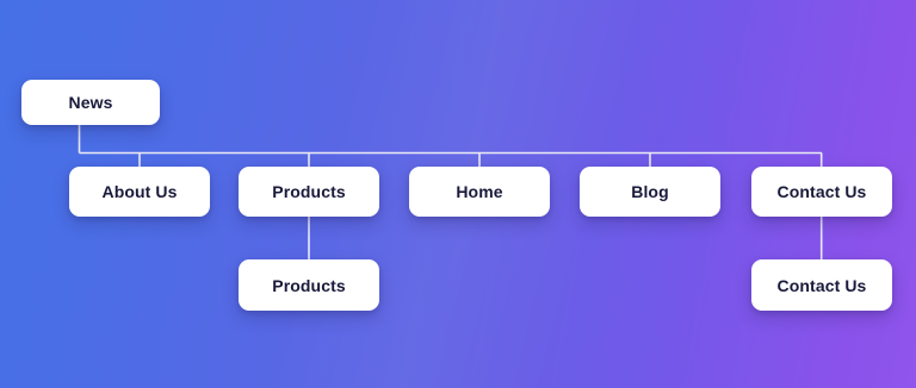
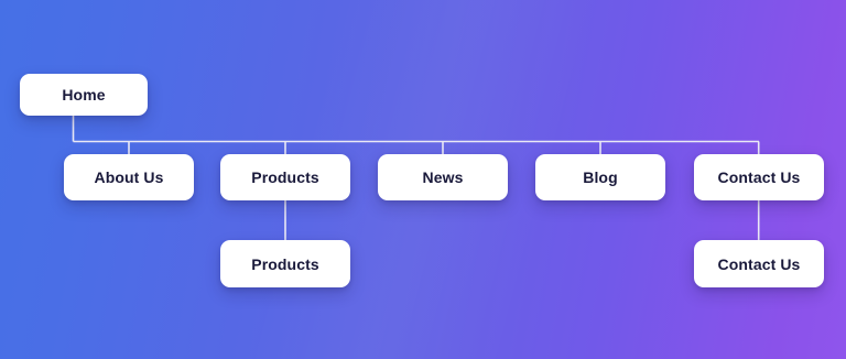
- News
+ Home
  About Us
  Products
- Home
+ News
  Blog
  Contact Us
  Products
  Contact Us
